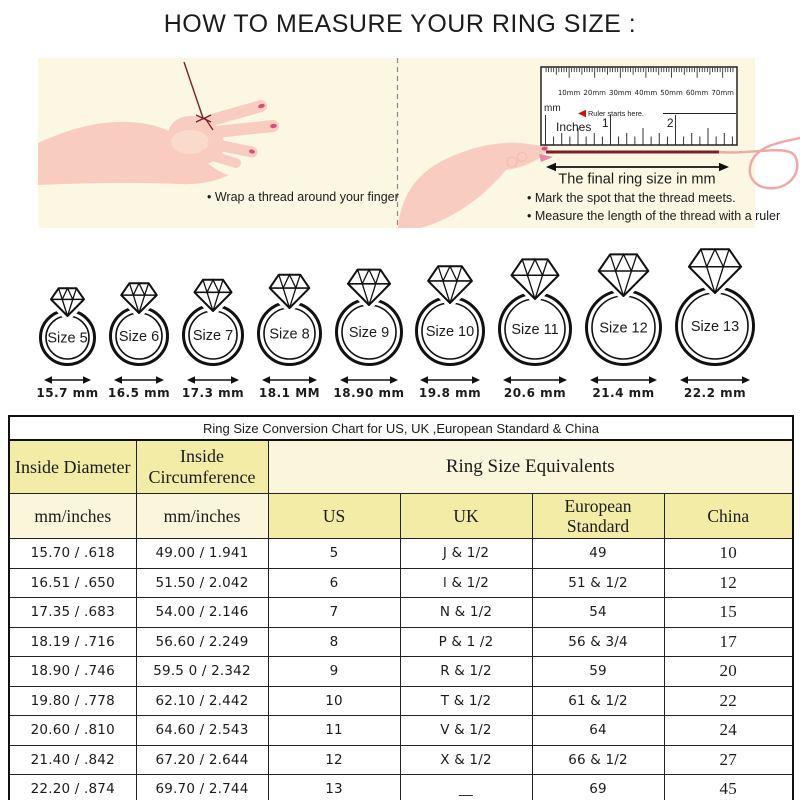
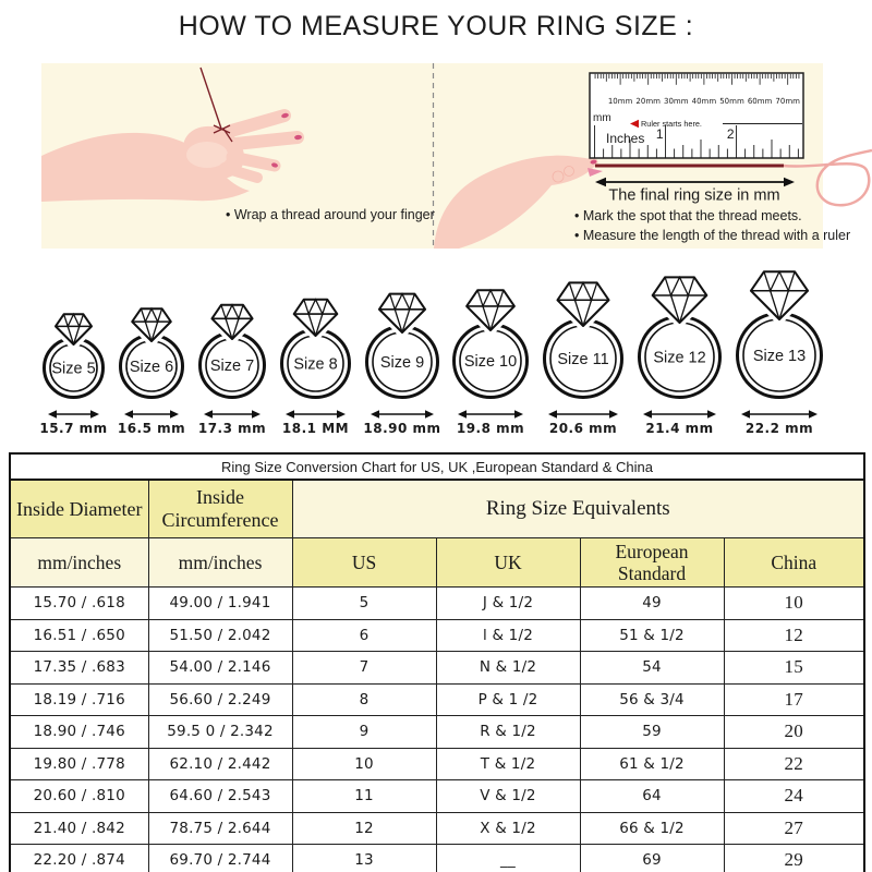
  HOW TO MEASURE YOUR RING SIZE :
  • Wrap a thread around your finger
  10mm
  20mm
  30mm
  40mm
  50mm
  60mm
  70mm
  1
  2
  mm
  Ruler starts here.
  Inches
  The final ring size in mm
  • Mark the spot that the thread meets.
  • Measure the length of the thread with a ruler
  Size 5
  15.7 mm
  Size 6
  16.5 mm
  Size 7
  17.3 mm
  Size 8
  18.1 MM
  Size 9
  18.90 mm
  Size 10
  19.8 mm
  Size 11
  20.6 mm
  Size 12
  21.4 mm
  Size 13
  22.2 mm
  Ring Size Conversion Chart for US, UK ,European Standard & China
  Inside Diameter	Inside Circumference	Ring Size Equivalents
  mm/inches	mm/inches	US	UK	European Standard	China
  15.70 / .618	49.00 / 1.941	5	J & 1/2	49	10
  16.51 / .650	51.50 / 2.042	6	l & 1/2	51 & 1/2	12
  17.35 / .683	54.00 / 2.146	7	N & 1/2	54	15
  18.19 / .716	56.60 / 2.249	8	P & 1 /2	56 & 3/4	17
  18.90 / .746	59.5 0 / 2.342	9	R & 1/2	59	20
  19.80 / .778	62.10 / 2.442	10	T & 1/2	61 & 1/2	22
  20.60 / .810	64.60 / 2.543	11	V & 1/2	64	24
- 21.40 / .842	67.20 / 2.644	12	X & 1/2	66 & 1/2	27
+ 21.40 / .842	78.75 / 2.644	12	X & 1/2	66 & 1/2	27
- 22.20 / .874	69.70 / 2.744	13	__	69	45
+ 22.20 / .874	69.70 / 2.744	13	__	69	29
